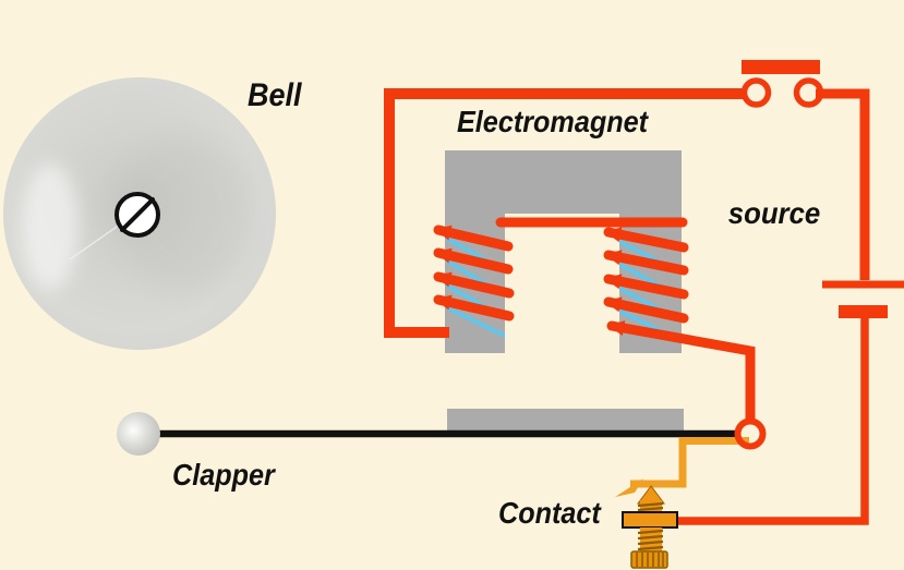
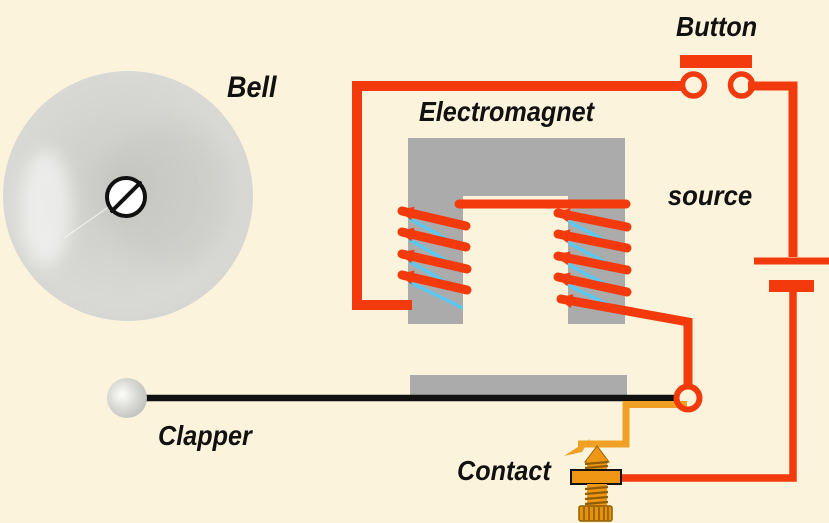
  Bell
+ Button
  Electromagnet
  source
  Clapper
  Contact
